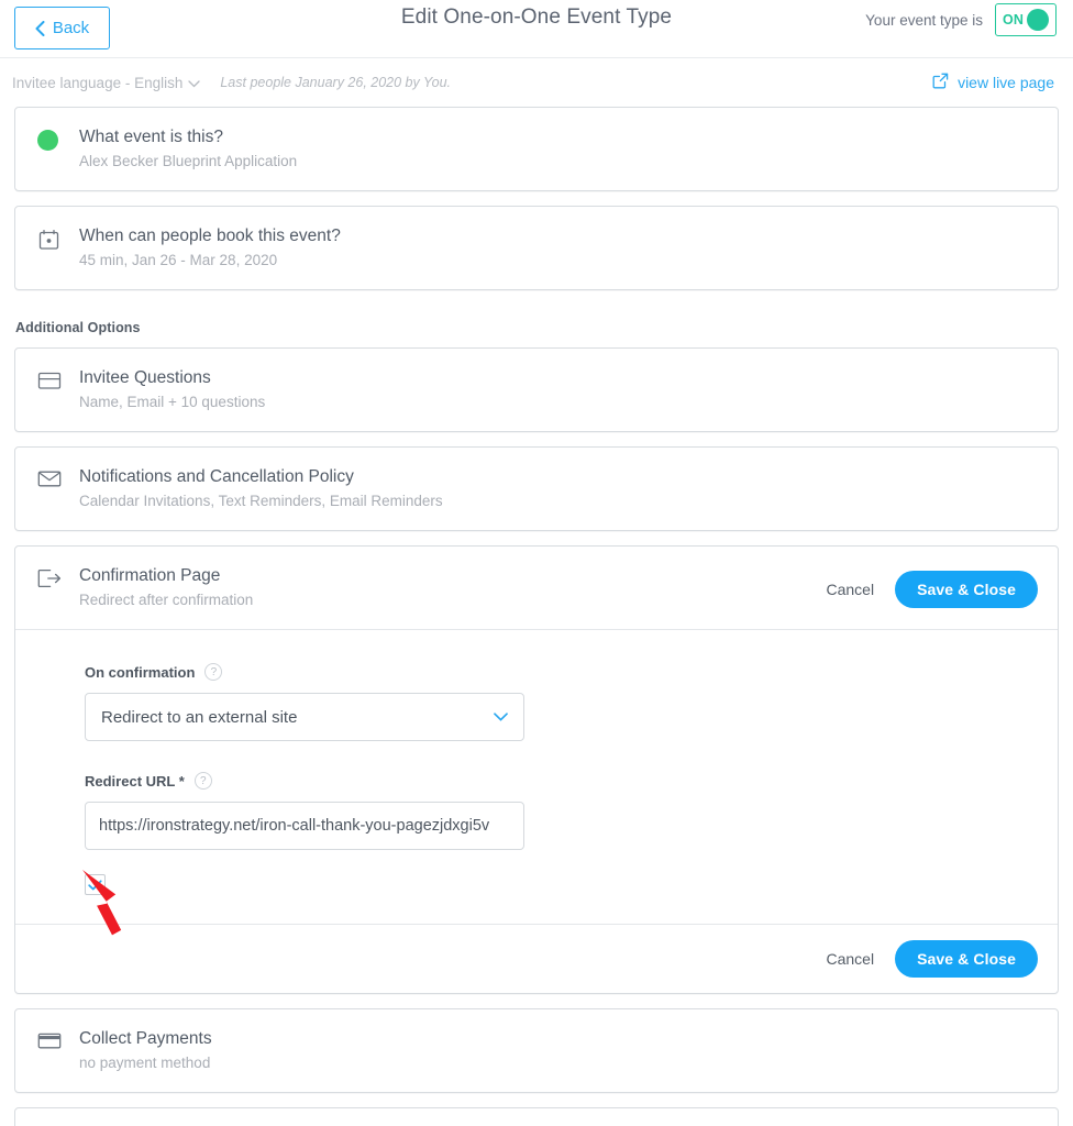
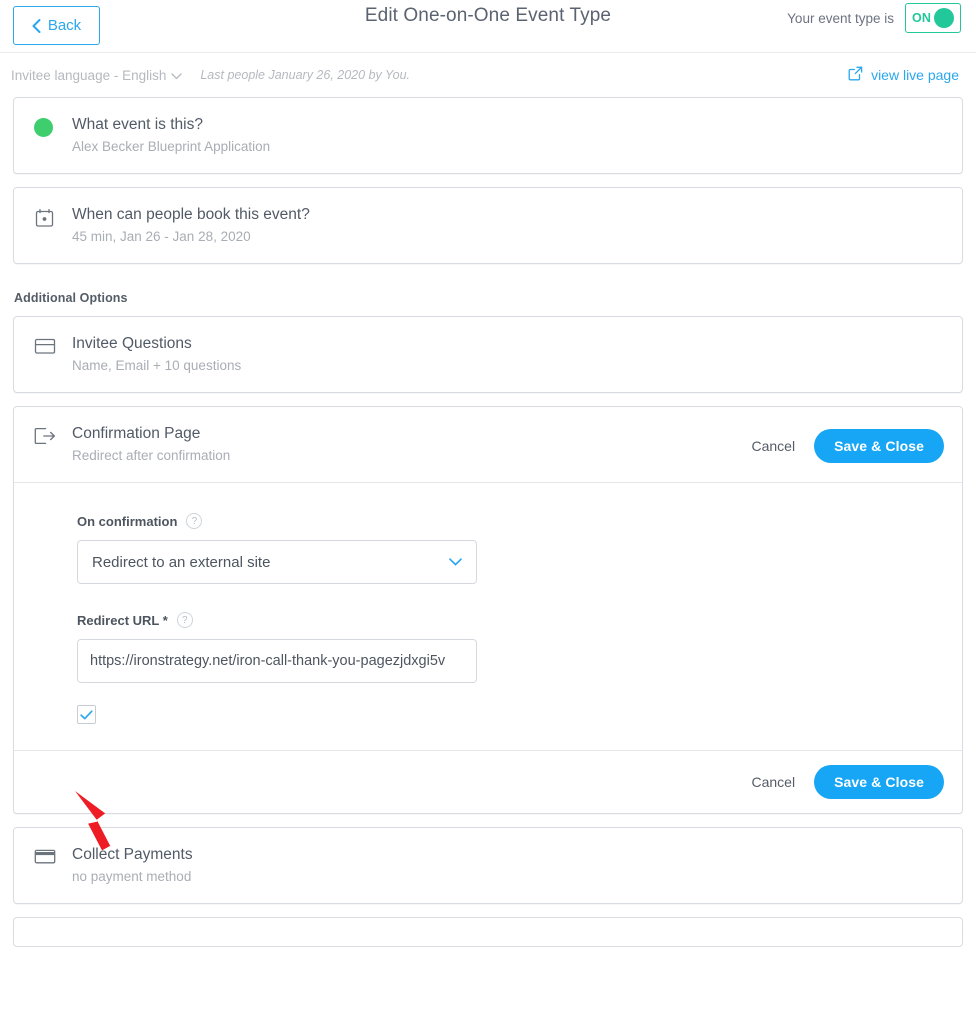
  Back
  Edit One-on-One Event Type
  Your event type is
  ON
  Invitee language - English
  Last people January 26, 2020 by You.
  view live page
  What event is this?
  Alex Becker Blueprint Application
  When can people book this event?
- 45 min, Jan 26 - Mar 28, 2020
+ 45 min, Jan 26 - Jan 28, 2020
  Additional Options
  Invitee Questions
  Name, Email + 10 questions
- Notifications and Cancellation Policy
- Calendar Invitations, Text Reminders, Email Reminders
  Confirmation Page
  Redirect after confirmation
  Cancel
  Save & Close
  On confirmation
  ?
  Redirect to an external site
  Redirect URL *
  ?
  https://ironstrategy.net/iron-call-thank-you-pagezjdxgi5v
  Cancel
  Save & Close
  Collect Payments
  no payment method
